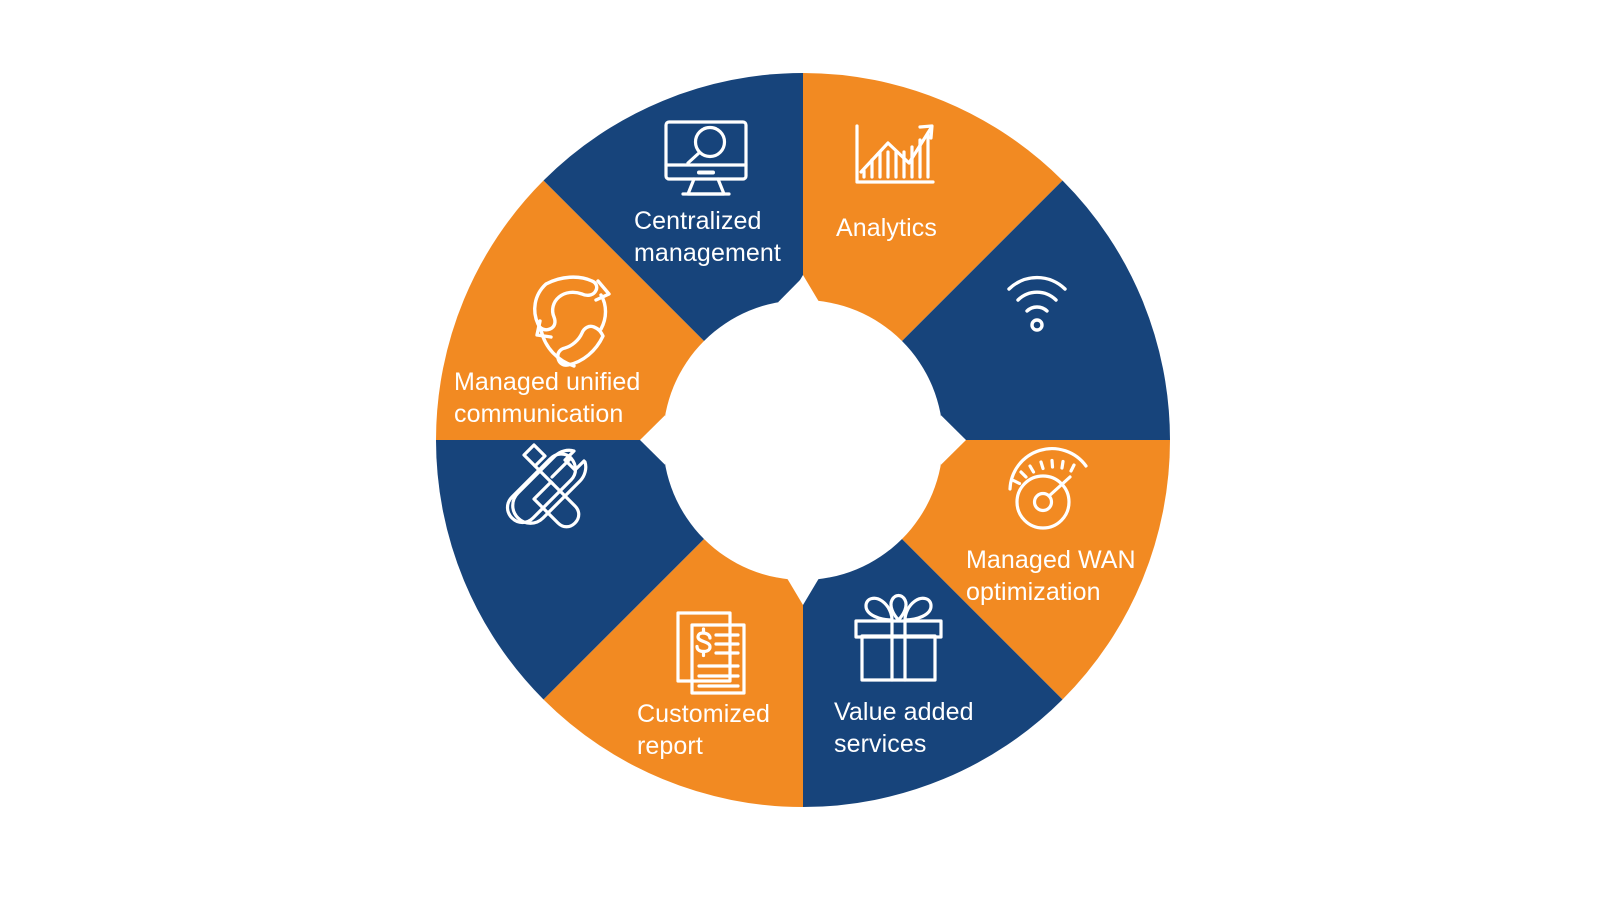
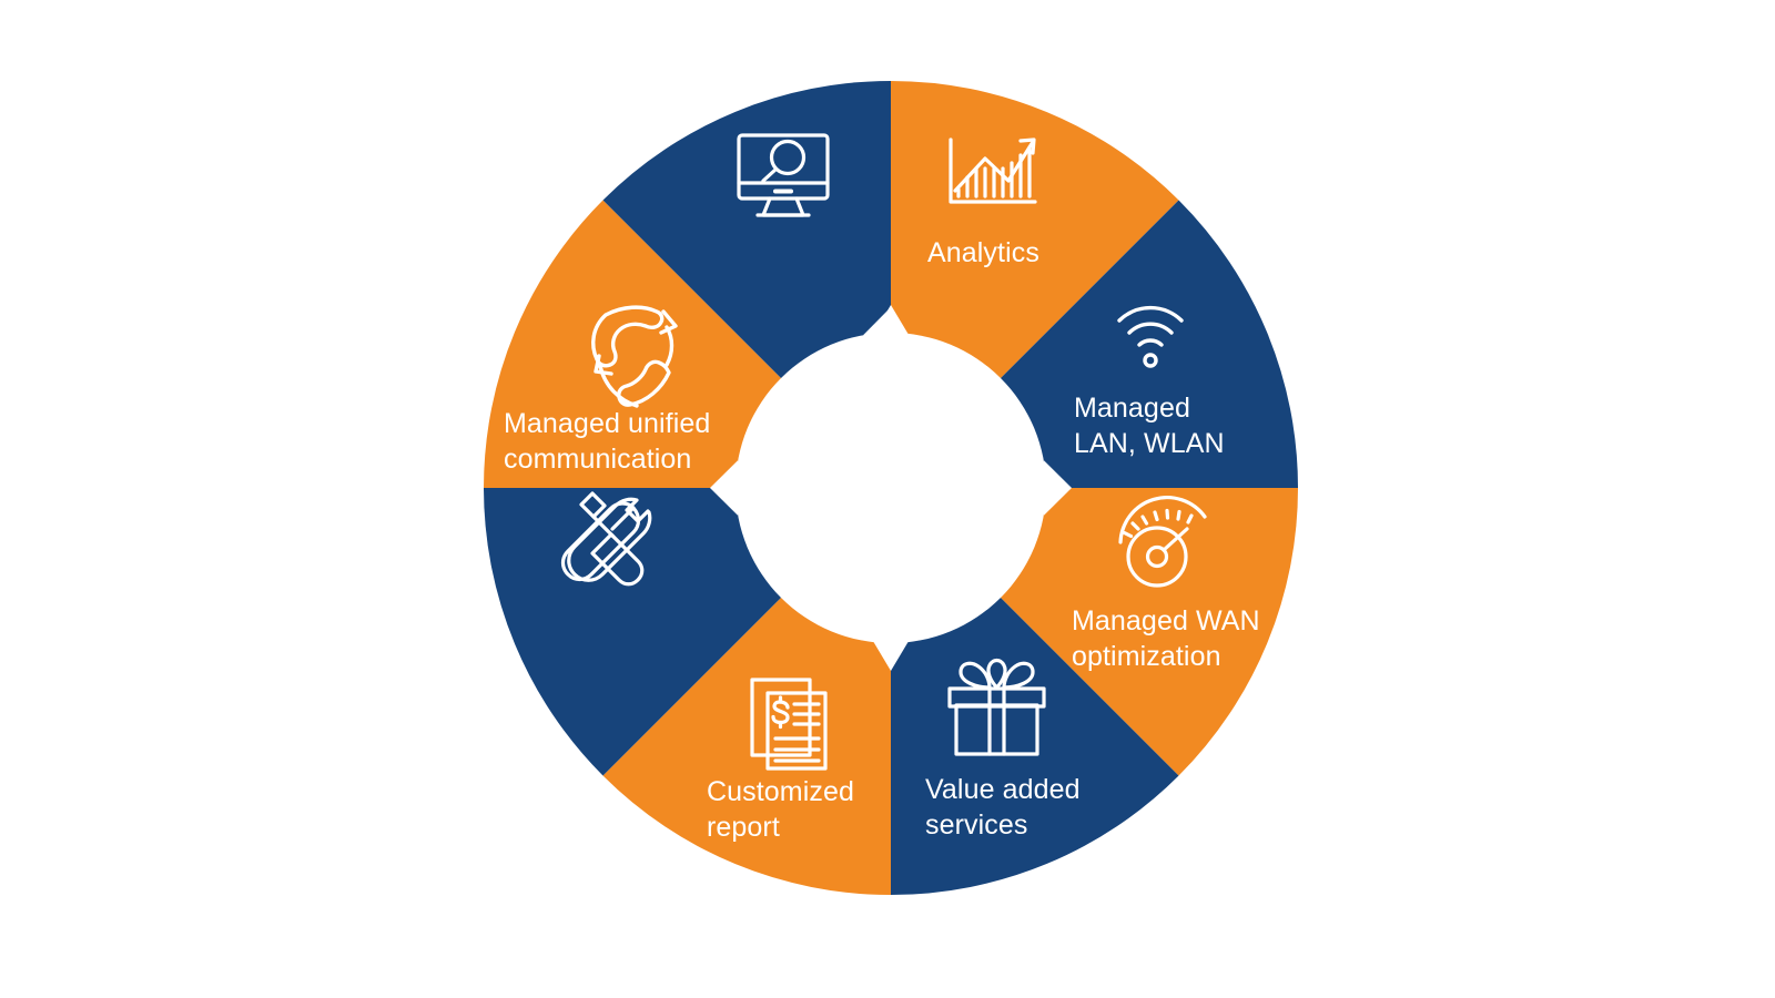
- Centralized
- management
  Analytics
+ Managed
+ LAN, WLAN
  Managed WAN
  optimization
  Value added
  services
  Customized
  report
  Managed unified
  communication
